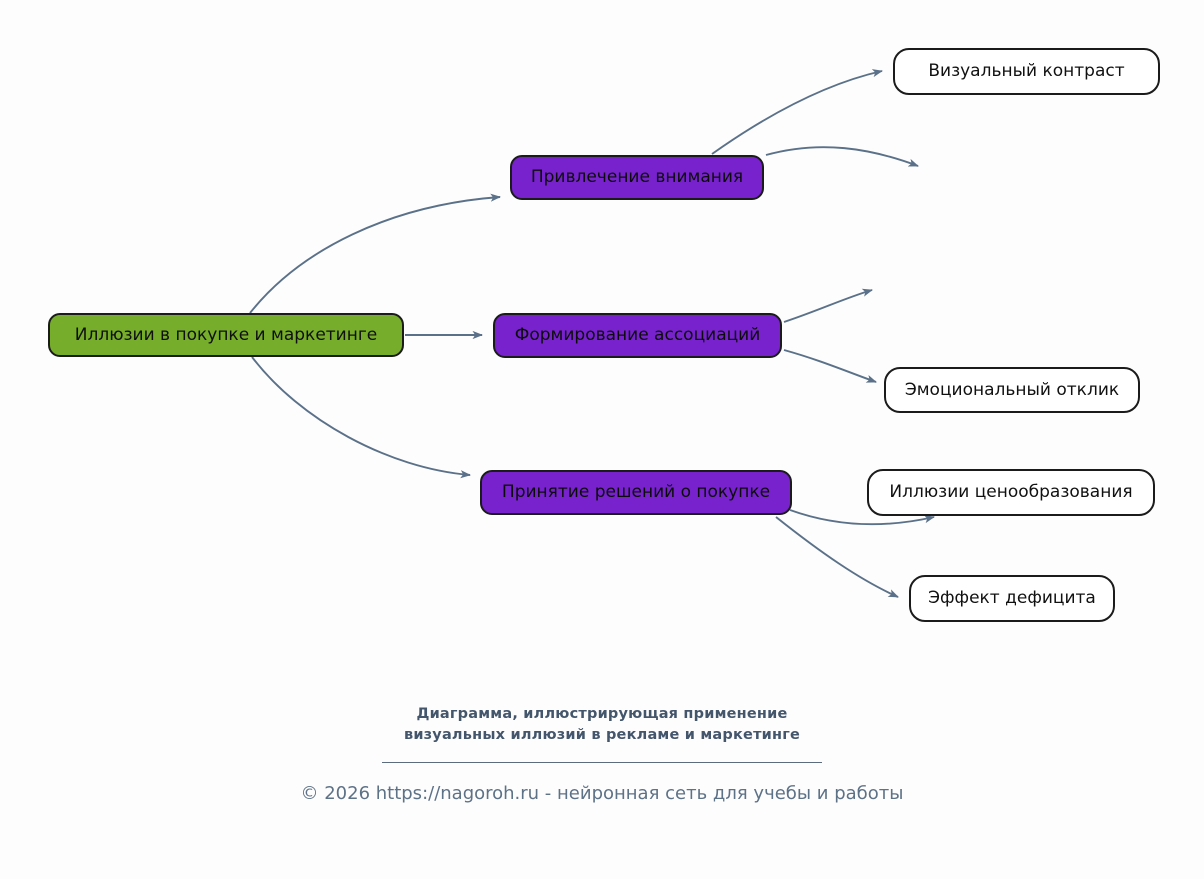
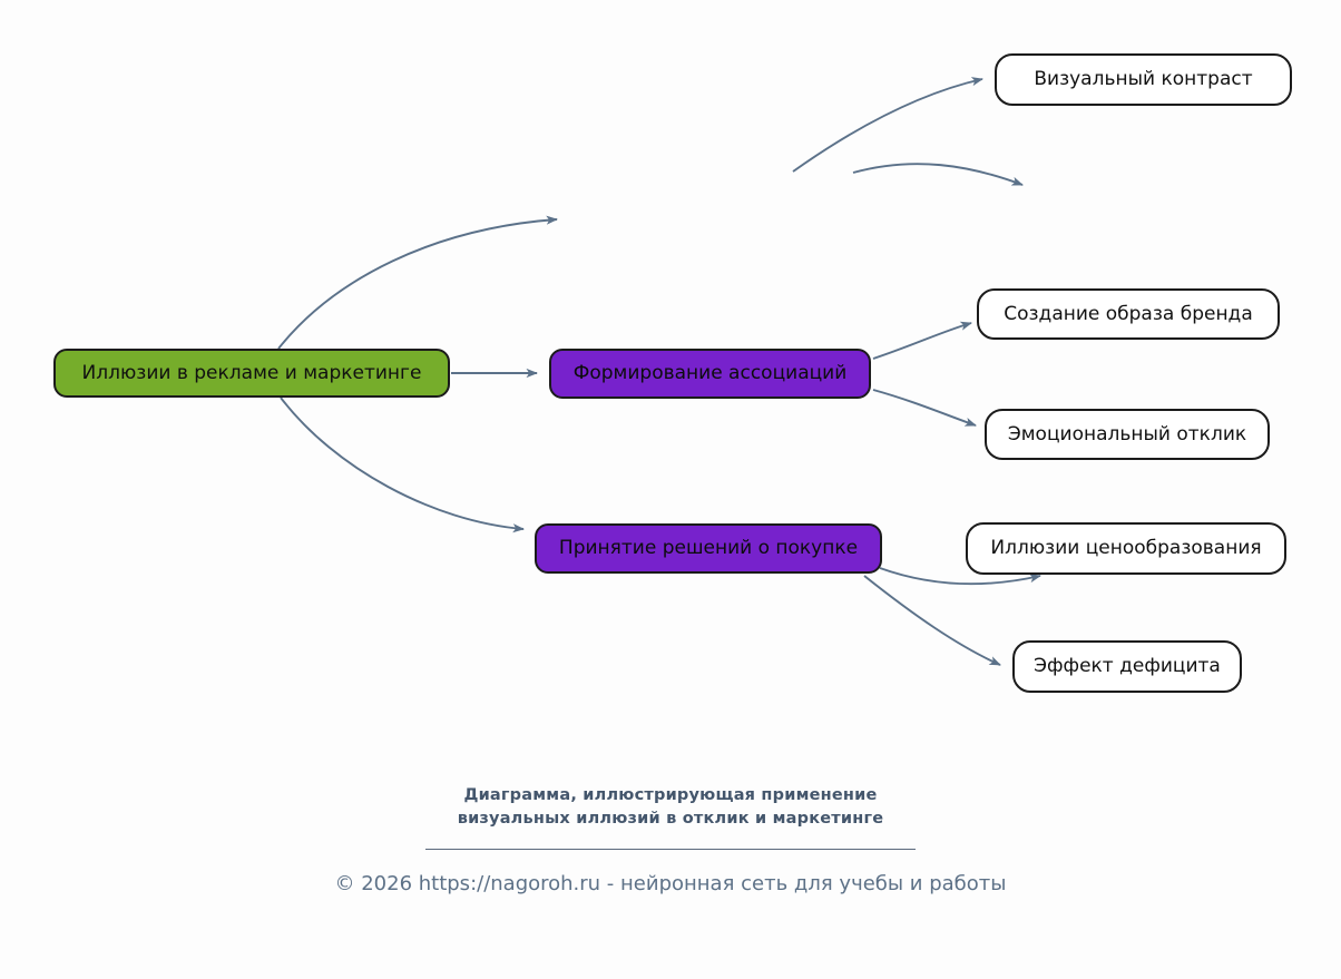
- Иллюзии в покупке и маркетинге
+ Иллюзии в рекламе и маркетинге
- Привлечение внимания
  Формирование ассоциаций
  Принятие решений о покупке
  Визуальный контраст
+ Создание образа бренда
  Эмоциональный отклик
  Иллюзии ценообразования
  Эффект дефицита
  Диаграмма, иллюстрирующая применение
- визуальных иллюзий в рекламе и маркетинге
+ визуальных иллюзий в отклик и маркетинге
  © 2026 https://nagoroh.ru - нейронная сеть для учебы и работы
